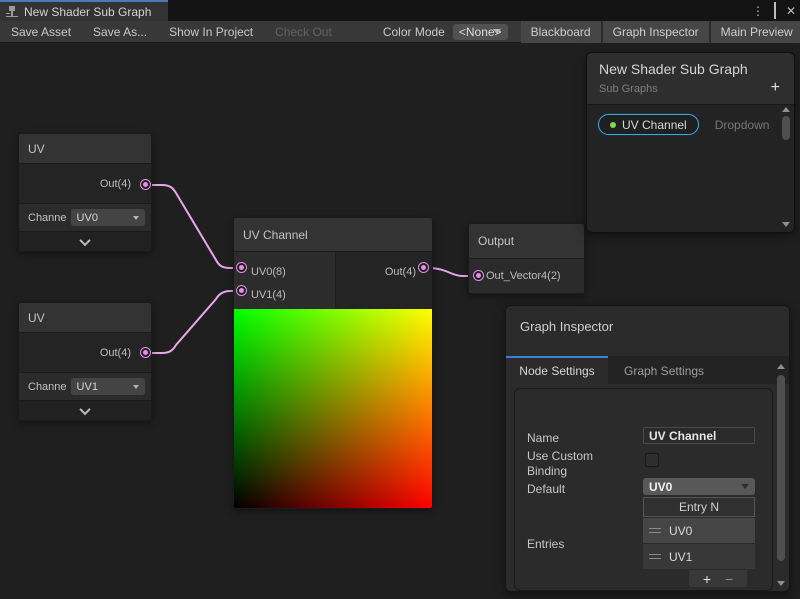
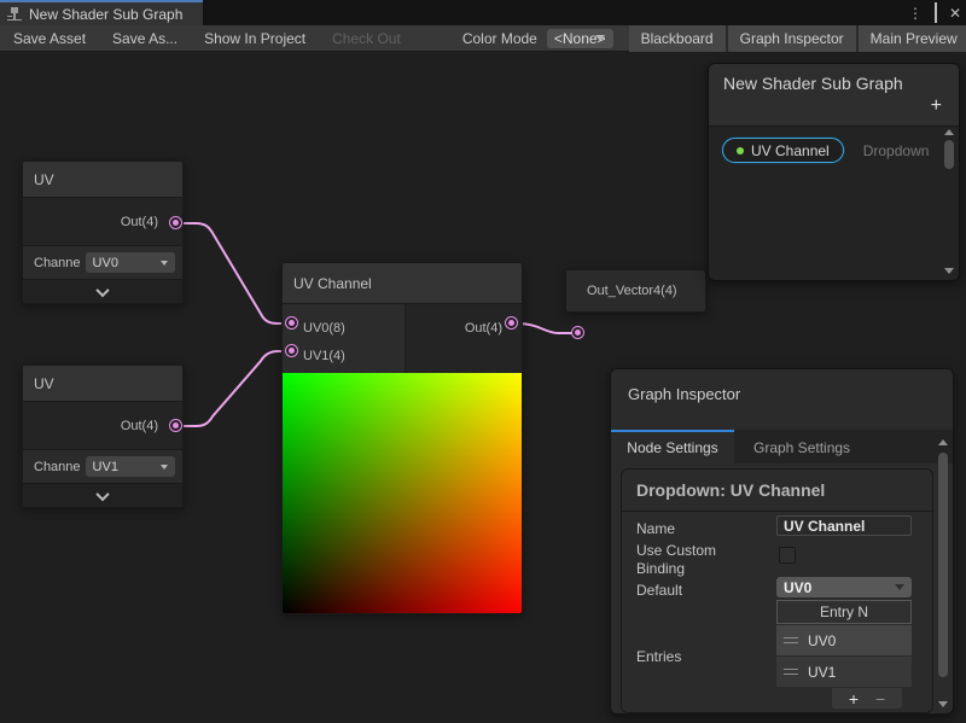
  New Shader Sub Graph
  ⋮
  ✕
  Save Asset
  Save As...
  Show In Project
  Check Out
  Color Mode
  <None>
  Blackboard
  Graph Inspector
  Main Preview
  UV
  Out(4)
  Channe
  UV0
  UV
  Out(4)
  Channe
  UV1
  UV Channel
  UV0(8)
  UV1(4)
  Out(4)
- Output
- Out_Vector4(2)
+ Out_Vector4(4)
  New Shader Sub Graph
- Sub Graphs
  +
  UV Channel
  Dropdown
  Graph Inspector
  Node Settings
  Graph Settings
+ Dropdown: UV Channel
  Name
  UV Channel
  Use Custom
  Binding
  Default
  UV0
  Entry N
  UV0
  UV1
  Entries
  +
  −
